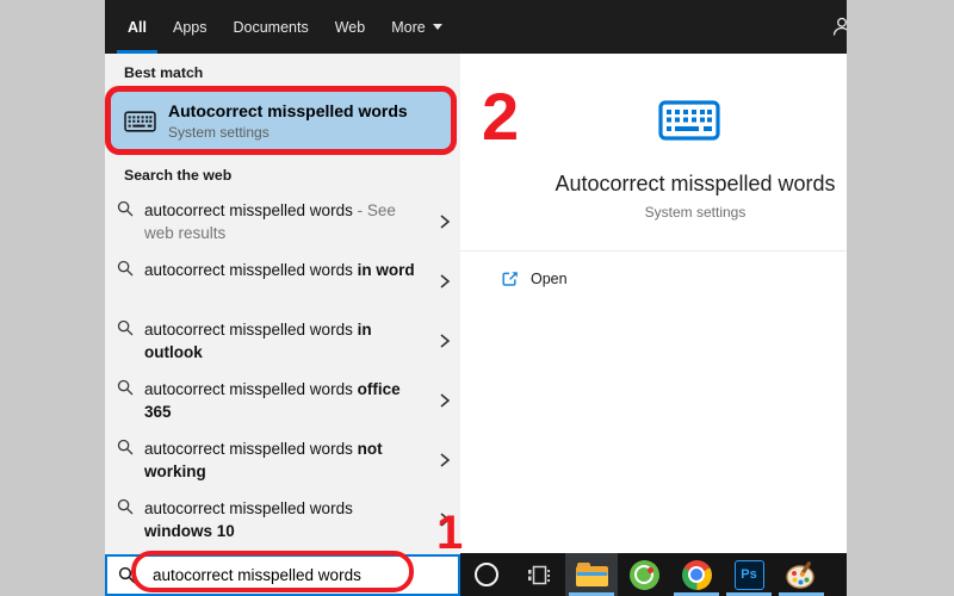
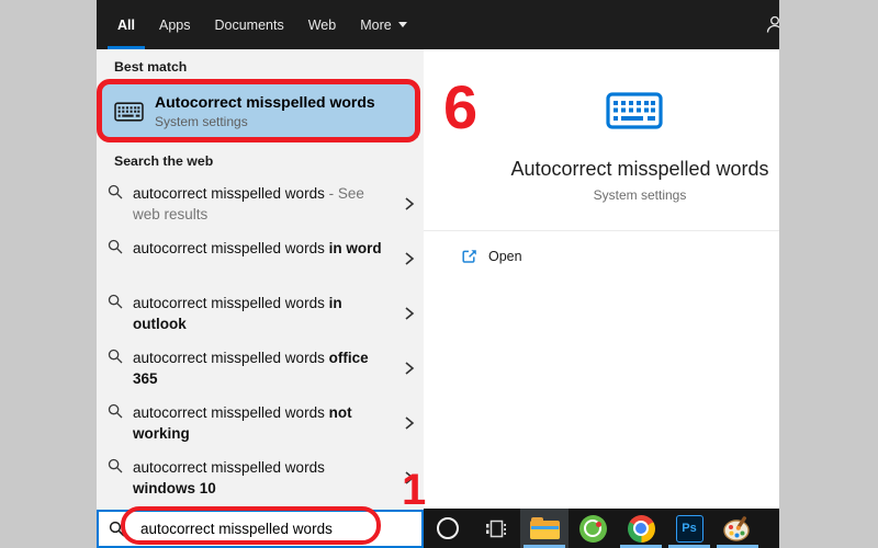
  All
  Apps
  Documents
  Web
  More
  Best match
  Autocorrect misspelled words
  System settings
  Search the web
  autocorrect misspelled words - See web results
  autocorrect misspelled words in word
  autocorrect misspelled words in outlook
  autocorrect misspelled words office 365
  autocorrect misspelled words not working
  autocorrect misspelled words windows 10
- 2
+ 6
  Autocorrect misspelled words
  System settings
  Open
  autocorrect misspelled words
  1
  Ps
